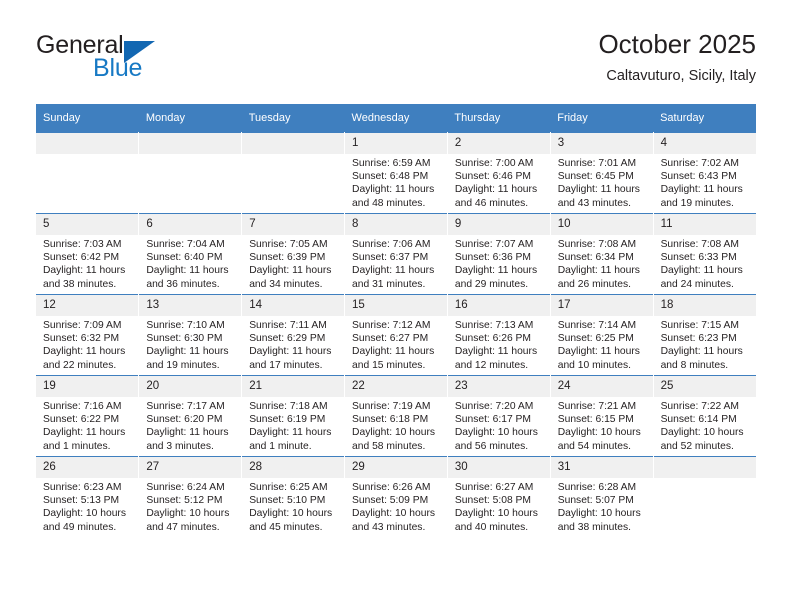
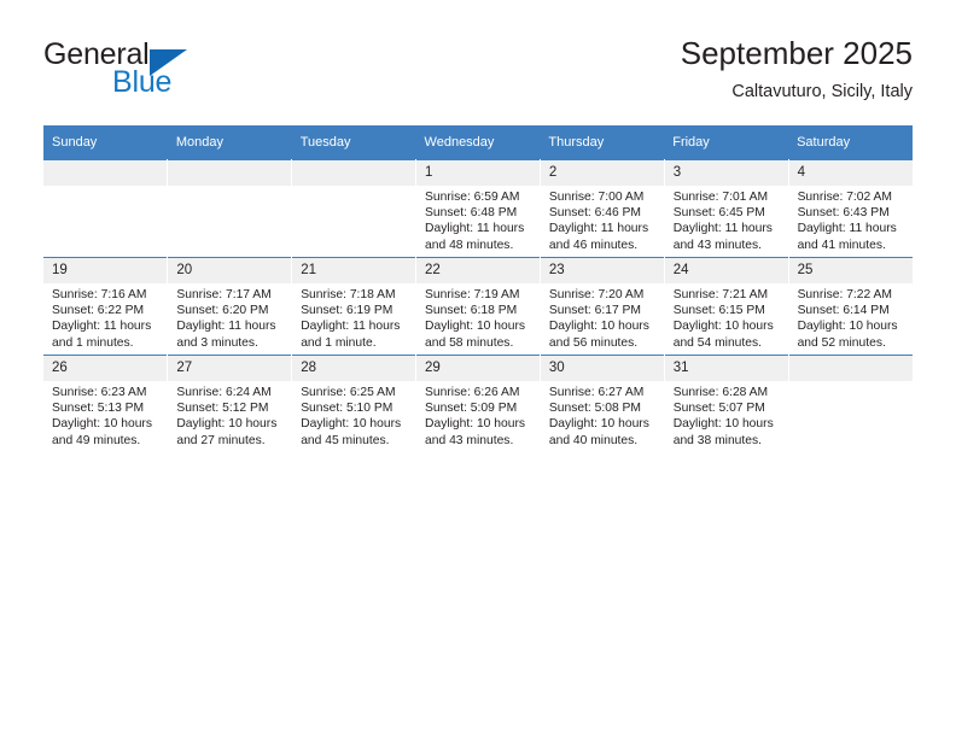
  General
  Blue
- October 2025
+ September 2025
  Caltavuturo, Sicily, Italy
  Sunday	Monday	Tuesday	Wednesday	Thursday	Friday	Saturday
- 			1Sunrise: 6:59 AMSunset: 6:48 PMDaylight: 11 hoursand 48 minutes.	2Sunrise: 7:00 AMSunset: 6:46 PMDaylight: 11 hoursand 46 minutes.	3Sunrise: 7:01 AMSunset: 6:45 PMDaylight: 11 hoursand 43 minutes.	4Sunrise: 7:02 AMSunset: 6:43 PMDaylight: 11 hoursand 19 minutes.
+ 			1Sunrise: 6:59 AMSunset: 6:48 PMDaylight: 11 hoursand 48 minutes.	2Sunrise: 7:00 AMSunset: 6:46 PMDaylight: 11 hoursand 46 minutes.	3Sunrise: 7:01 AMSunset: 6:45 PMDaylight: 11 hoursand 43 minutes.	4Sunrise: 7:02 AMSunset: 6:43 PMDaylight: 11 hoursand 41 minutes.
- 5Sunrise: 7:03 AMSunset: 6:42 PMDaylight: 11 hoursand 38 minutes.	6Sunrise: 7:04 AMSunset: 6:40 PMDaylight: 11 hoursand 36 minutes.	7Sunrise: 7:05 AMSunset: 6:39 PMDaylight: 11 hoursand 34 minutes.	8Sunrise: 7:06 AMSunset: 6:37 PMDaylight: 11 hoursand 31 minutes.	9Sunrise: 7:07 AMSunset: 6:36 PMDaylight: 11 hoursand 29 minutes.	10Sunrise: 7:08 AMSunset: 6:34 PMDaylight: 11 hoursand 26 minutes.	11Sunrise: 7:08 AMSunset: 6:33 PMDaylight: 11 hoursand 24 minutes.
- 12Sunrise: 7:09 AMSunset: 6:32 PMDaylight: 11 hoursand 22 minutes.	13Sunrise: 7:10 AMSunset: 6:30 PMDaylight: 11 hoursand 19 minutes.	14Sunrise: 7:11 AMSunset: 6:29 PMDaylight: 11 hoursand 17 minutes.	15Sunrise: 7:12 AMSunset: 6:27 PMDaylight: 11 hoursand 15 minutes.	16Sunrise: 7:13 AMSunset: 6:26 PMDaylight: 11 hoursand 12 minutes.	17Sunrise: 7:14 AMSunset: 6:25 PMDaylight: 11 hoursand 10 minutes.	18Sunrise: 7:15 AMSunset: 6:23 PMDaylight: 11 hoursand 8 minutes.
  19Sunrise: 7:16 AMSunset: 6:22 PMDaylight: 11 hoursand 1 minutes.	20Sunrise: 7:17 AMSunset: 6:20 PMDaylight: 11 hoursand 3 minutes.	21Sunrise: 7:18 AMSunset: 6:19 PMDaylight: 11 hoursand 1 minute.	22Sunrise: 7:19 AMSunset: 6:18 PMDaylight: 10 hoursand 58 minutes.	23Sunrise: 7:20 AMSunset: 6:17 PMDaylight: 10 hoursand 56 minutes.	24Sunrise: 7:21 AMSunset: 6:15 PMDaylight: 10 hoursand 54 minutes.	25Sunrise: 7:22 AMSunset: 6:14 PMDaylight: 10 hoursand 52 minutes.
- 26Sunrise: 6:23 AMSunset: 5:13 PMDaylight: 10 hoursand 49 minutes.	27Sunrise: 6:24 AMSunset: 5:12 PMDaylight: 10 hoursand 47 minutes.	28Sunrise: 6:25 AMSunset: 5:10 PMDaylight: 10 hoursand 45 minutes.	29Sunrise: 6:26 AMSunset: 5:09 PMDaylight: 10 hoursand 43 minutes.	30Sunrise: 6:27 AMSunset: 5:08 PMDaylight: 10 hoursand 40 minutes.	31Sunrise: 6:28 AMSunset: 5:07 PMDaylight: 10 hoursand 38 minutes.
+ 26Sunrise: 6:23 AMSunset: 5:13 PMDaylight: 10 hoursand 49 minutes.	27Sunrise: 6:24 AMSunset: 5:12 PMDaylight: 10 hoursand 27 minutes.	28Sunrise: 6:25 AMSunset: 5:10 PMDaylight: 10 hoursand 45 minutes.	29Sunrise: 6:26 AMSunset: 5:09 PMDaylight: 10 hoursand 43 minutes.	30Sunrise: 6:27 AMSunset: 5:08 PMDaylight: 10 hoursand 40 minutes.	31Sunrise: 6:28 AMSunset: 5:07 PMDaylight: 10 hoursand 38 minutes.
